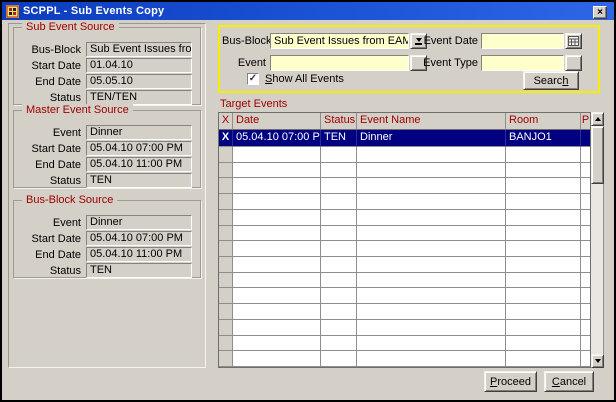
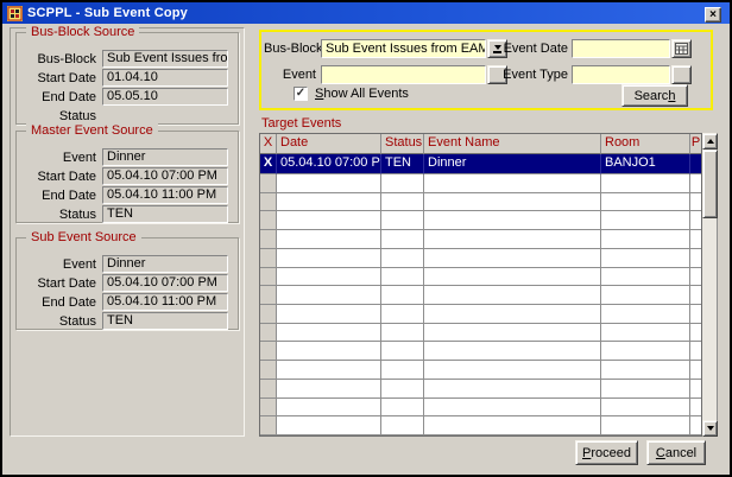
- SCPPL - Sub Events Copy
+ SCPPL - Sub Event Copy
  ×
- Sub Event Source
+ Bus-Block Source
  Bus-Block
  Sub Event Issues fro
  Start Date
  01.04.10
  End Date
  05.05.10
  Status
- TEN/TEN
  Master Event Source
  Event
  Dinner
  Start Date
  05.04.10 07:00 PM
  End Date
  05.04.10 11:00 PM
  Status
  TEN
- Bus-Block Source
+ Sub Event Source
  Event
  Dinner
  Start Date
  05.04.10 07:00 PM
  End Date
  05.04.10 11:00 PM
  Status
  TEN
  Bus-Block
  Sub Event Issues from EAM
  Event
  Event Date
  Event Type
  ✓
  Show All Events
  Searc
  h
  Target Events
  X
  Date
  Status
  Event Name
  Room
  P
  X
  05.04.10 07:00 P
  TEN
  Dinner
  BANJO1
  P
  roceed
  C
  ancel
